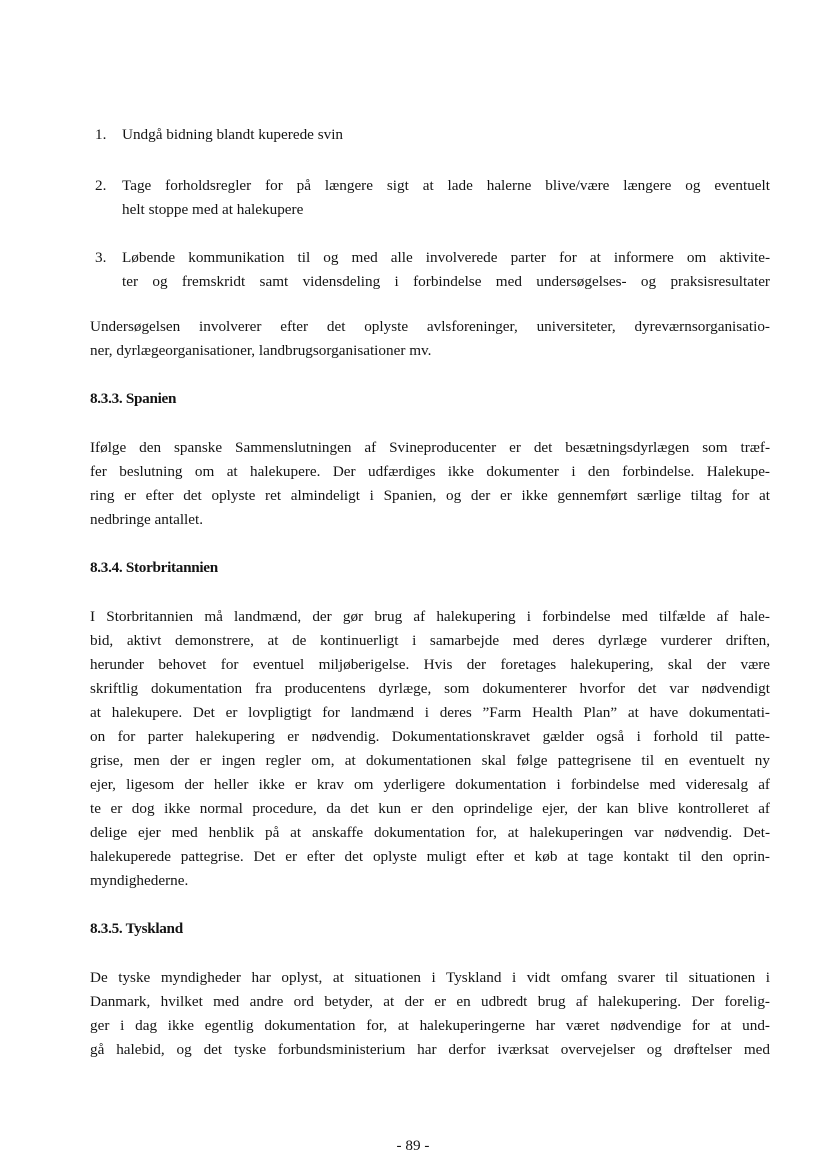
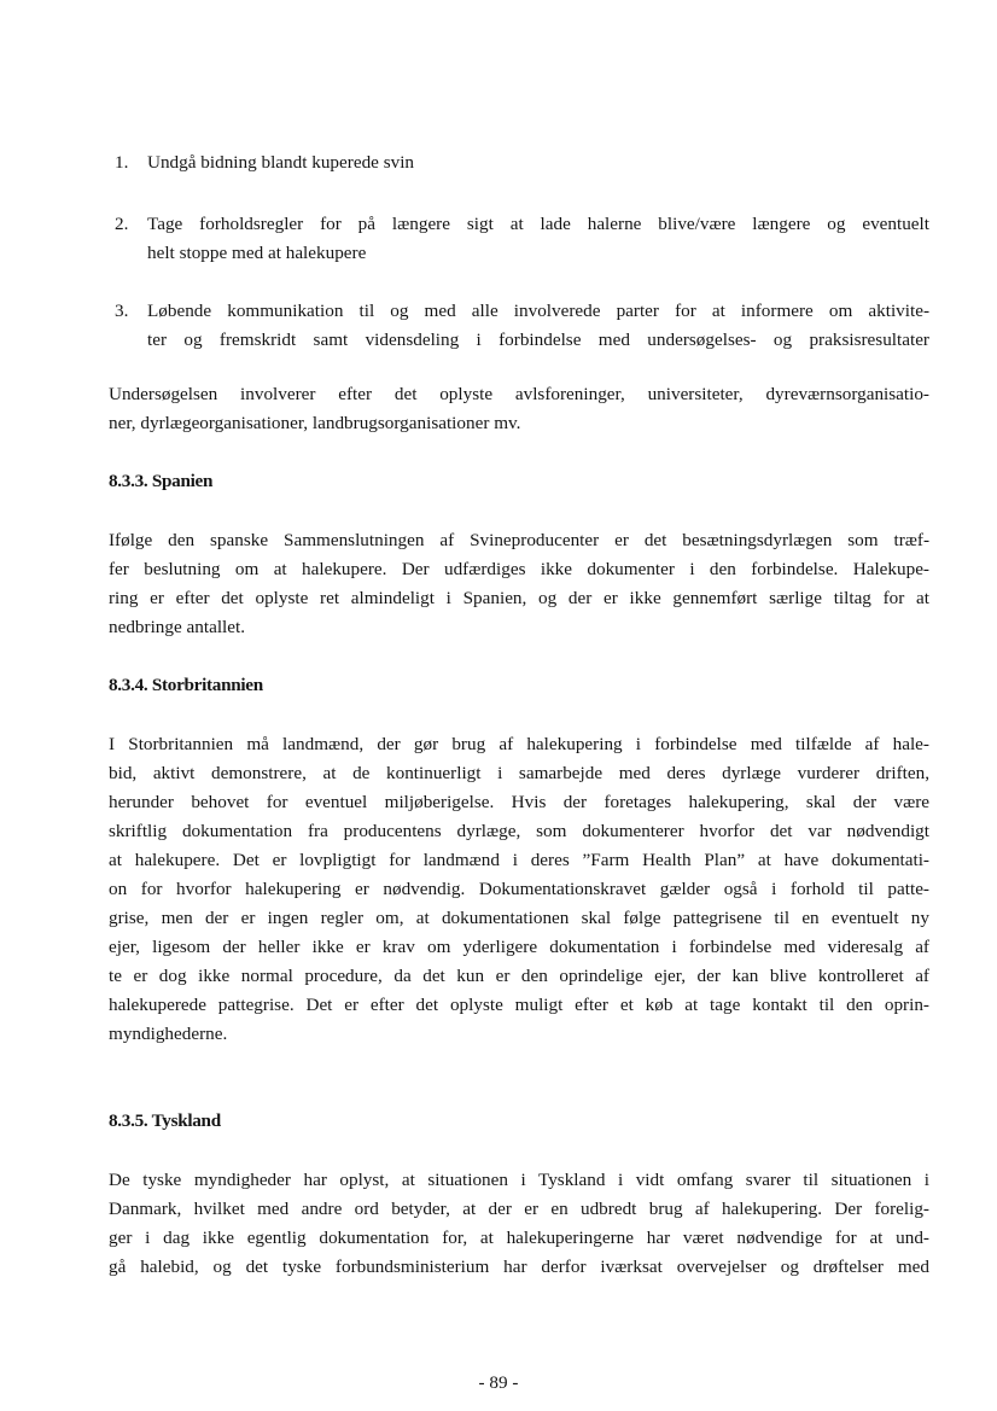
  1.
  Undgå bidning blandt kuperede svin
  2.
  Tage forholdsregler for på længere sigt at lade halerne blive/være længere og eventuelt
  helt stoppe med at halekupere
  3.
  Løbende kommunikation til og med alle involverede parter for at informere om aktivite-
  ter og fremskridt samt vidensdeling i forbindelse med undersøgelses- og praksisresultater
  Undersøgelsen involverer efter det oplyste avlsforeninger, universiteter, dyreværnsorganisatio-
  ner, dyrlægeorganisationer, landbrugsorganisationer mv.
  8.3.3. Spanien
  Ifølge den spanske Sammenslutningen af Svineproducenter er det besætningsdyrlægen som træf-
  fer beslutning om at halekupere. Der udfærdiges ikke dokumenter i den forbindelse. Halekupe-
  ring er efter det oplyste ret almindeligt i Spanien, og der er ikke gennemført særlige tiltag for at
  nedbringe antallet.
  8.3.4. Storbritannien
  I Storbritannien må landmænd, der gør brug af halekupering i forbindelse med tilfælde af hale-
  bid, aktivt demonstrere, at de kontinuerligt i samarbejde med deres dyrlæge vurderer driften,
  herunder behovet for eventuel miljøberigelse. Hvis der foretages halekupering, skal der være
  skriftlig dokumentation fra producentens dyrlæge, som dokumenterer hvorfor det var nødvendigt
  at halekupere. Det er lovpligtigt for landmænd i deres ”Farm Health Plan” at have dokumentati-
- on for parter halekupering er nødvendig. Dokumentationskravet gælder også i forhold til patte-
+ on for hvorfor halekupering er nødvendig. Dokumentationskravet gælder også i forhold til patte-
  grise, men der er ingen regler om, at dokumentationen skal følge pattegrisene til en eventuelt ny
  ejer, ligesom der heller ikke er krav om yderligere dokumentation i forbindelse med videresalg af
  te er dog ikke normal procedure, da det kun er den oprindelige ejer, der kan blive kontrolleret af
- delige ejer med henblik på at anskaffe dokumentation for, at halekuperingen var nødvendig. Det-
  halekuperede pattegrise. Det er efter det oplyste muligt efter et køb at tage kontakt til den oprin-
  myndighederne.
  8.3.5. Tyskland
  De tyske myndigheder har oplyst, at situationen i Tyskland i vidt omfang svarer til situationen i
  Danmark, hvilket med andre ord betyder, at der er en udbredt brug af halekupering. Der forelig-
  ger i dag ikke egentlig dokumentation for, at halekuperingerne har været nødvendige for at und-
  gå halebid, og det tyske forbundsministerium har derfor iværksat overvejelser og drøftelser med
  - 89 -
